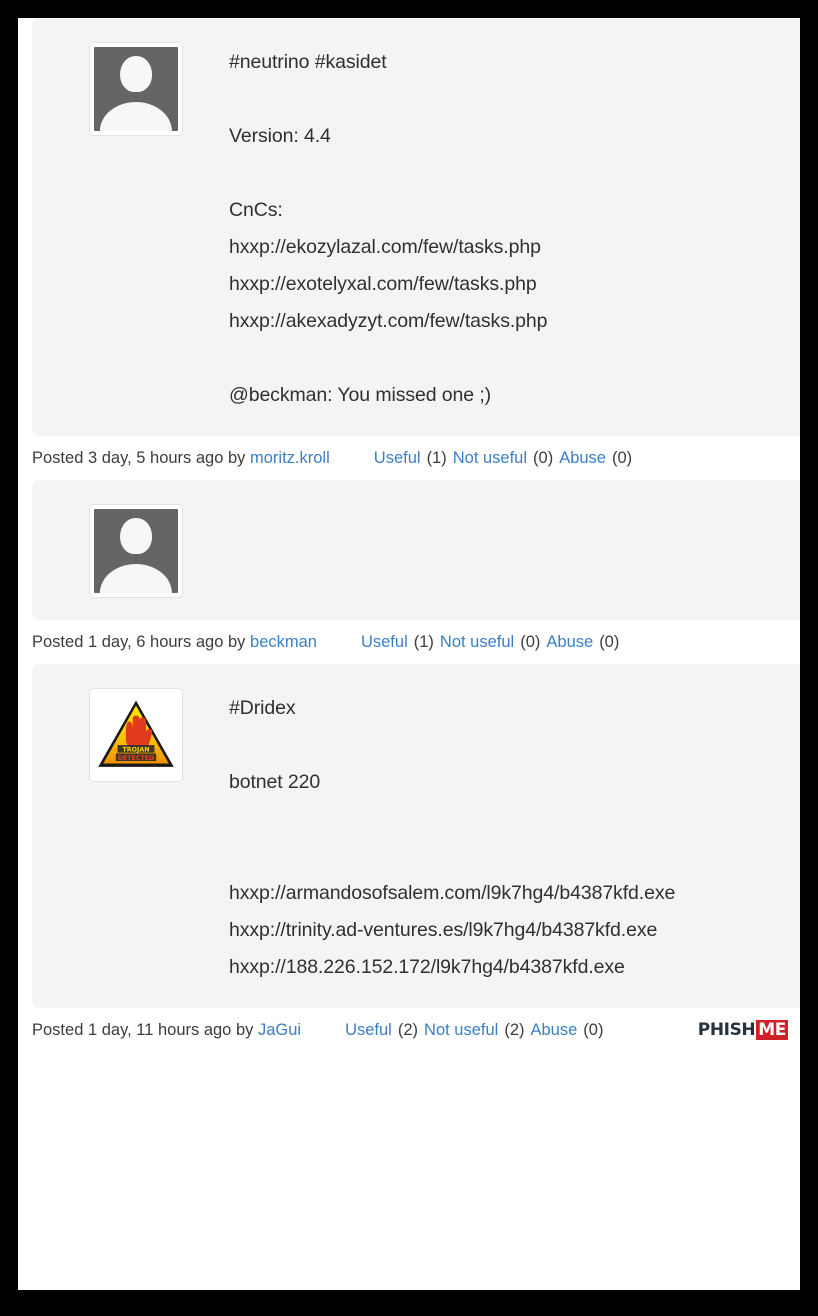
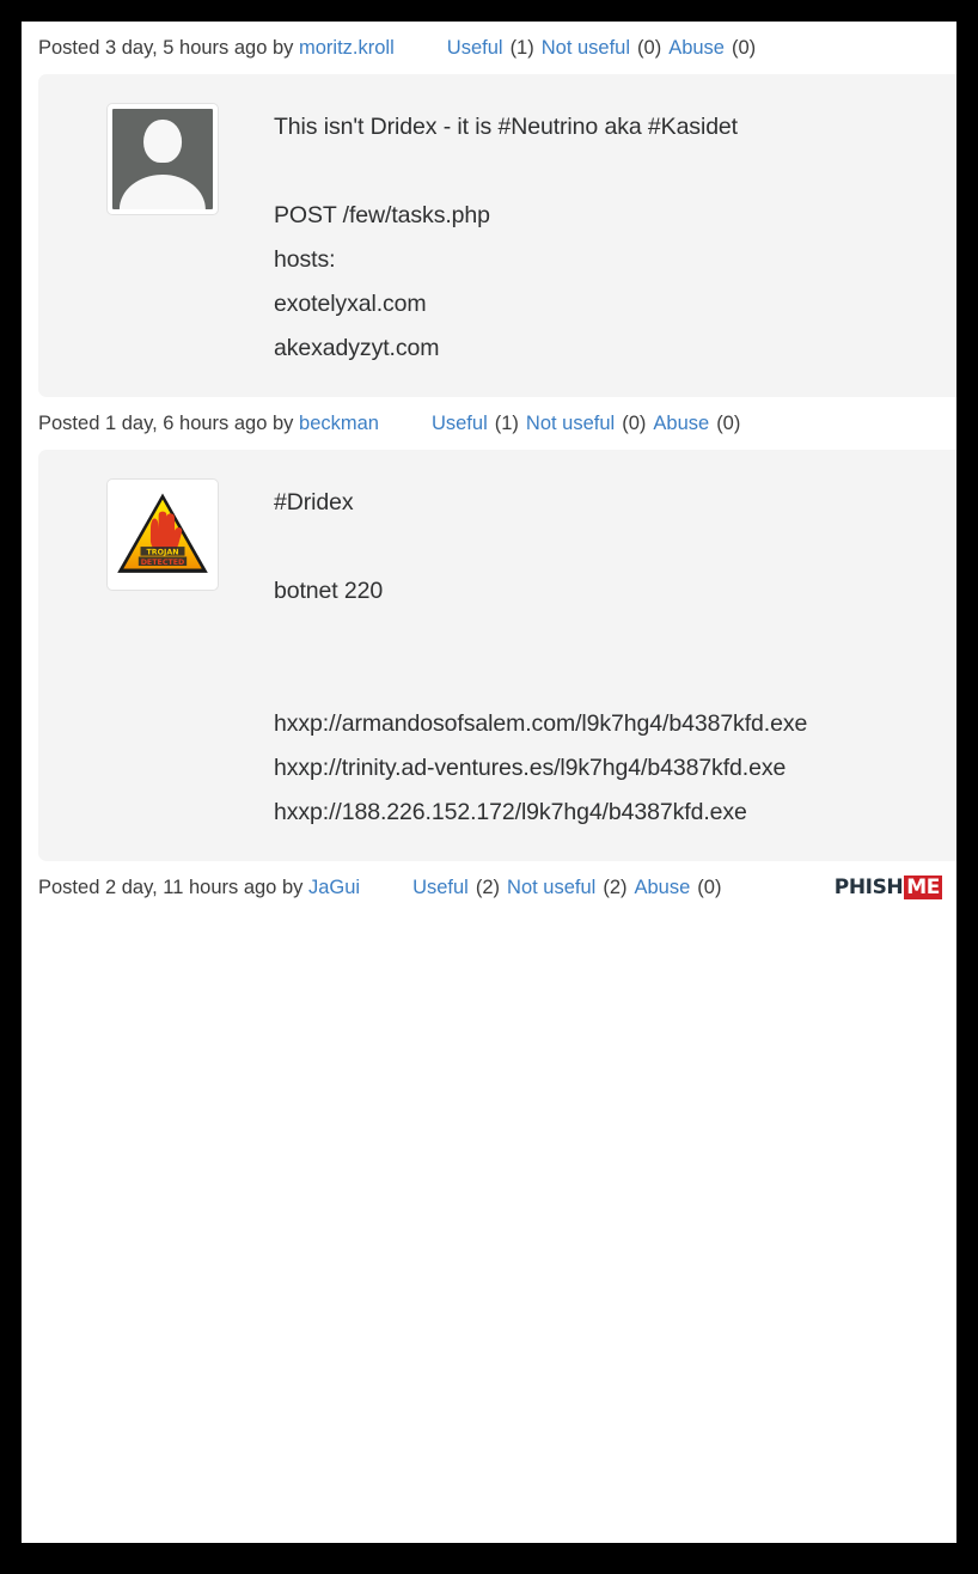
- #neutrino #kasidet
- Version: 4.4
- CnCs:
- hxxp://ekozylazal.com/few/tasks.php
- hxxp://exotelyxal.com/few/tasks.php
- hxxp://akexadyzyt.com/few/tasks.php
- @beckman: You missed one ;)
  Posted 3 day, 5 hours ago by
  moritz.kroll
  Useful
  (1)
  Not useful
  (0)
  Abuse
  (0)
+ This isn't Dridex - it is #Neutrino aka #Kasidet
+ POST /few/tasks.php
+ hosts:
+ exotelyxal.com
+ akexadyzyt.com
  Posted 1 day, 6 hours ago by
  beckman
  Useful
  (1)
  Not useful
  (0)
  Abuse
  (0)
  #Dridex
  botnet 220
  hxxp://armandosofsalem.com/l9k7hg4/b4387kfd.exe
  hxxp://trinity.ad-ventures.es/l9k7hg4/b4387kfd.exe
  hxxp://188.226.152.172/l9k7hg4/b4387kfd.exe
- Posted 1 day, 11 hours ago by
+ Posted 2 day, 11 hours ago by
  JaGui
  Useful
  (2)
  Not useful
  (2)
  Abuse
  (0)
  PHISH
  ME
